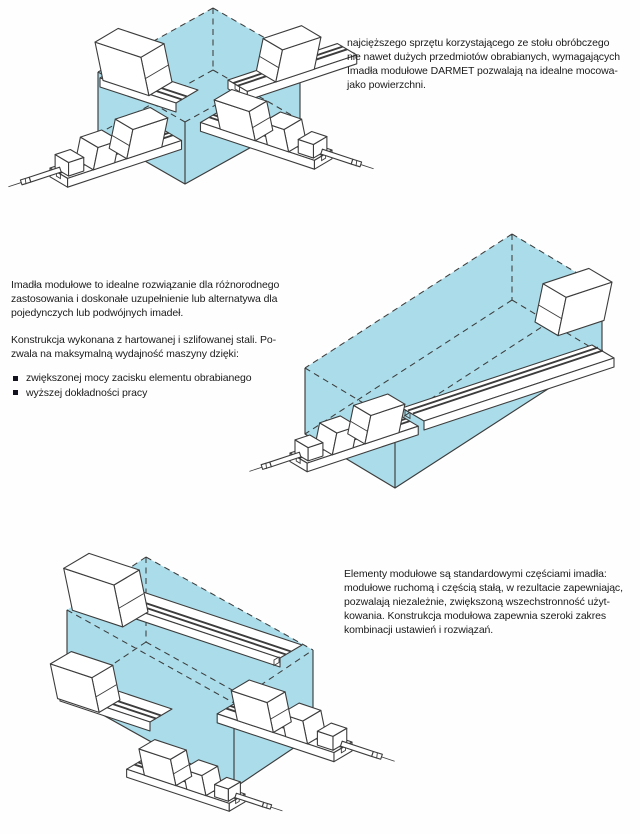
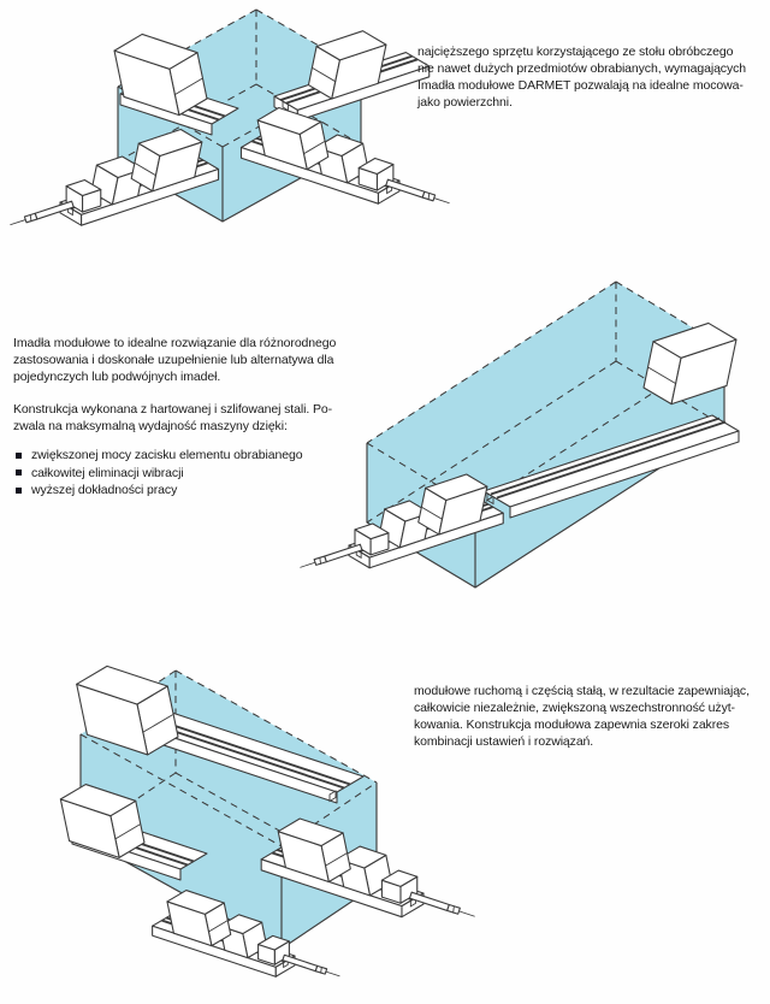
  najcięższego sprzętu korzystającego ze stołu obróbczego
  nie nawet dużych przedmiotów obrabianych, wymagających
  Imadła modułowe DARMET pozwalają na idealne mocowa-
  jako powierzchni.
  Imadła modułowe to idealne rozwiązanie dla różnorodnego
  zastosowania i doskonałe uzupełnienie lub alternatywa dla
  pojedynczych lub podwójnych imadeł.
  Konstrukcja wykonana z hartowanej i szlifowanej stali. Po-
  zwala na maksymalną wydajność maszyny dzięki:
  zwiększonej mocy zacisku elementu obrabianego
+ całkowitej eliminacji wibracji
  wyższej dokładności pracy
- Elementy modułowe są standardowymi częściami imadła:
  modułowe ruchomą i częścią stałą, w rezultacie zapewniając,
- pozwalają niezależnie, zwiększoną wszechstronność użyt-
+ całkowicie niezależnie, zwiększoną wszechstronność użyt-
  kowania. Konstrukcja modułowa zapewnia szeroki zakres
  kombinacji ustawień i rozwiązań.
